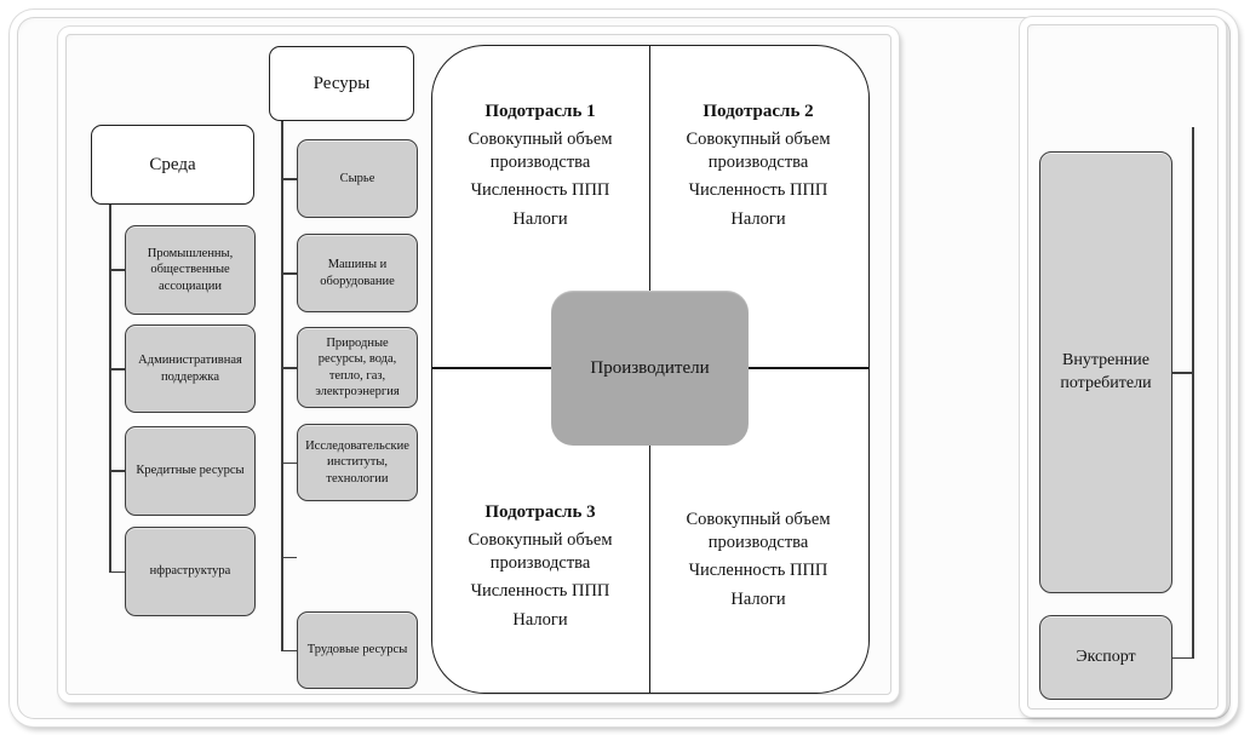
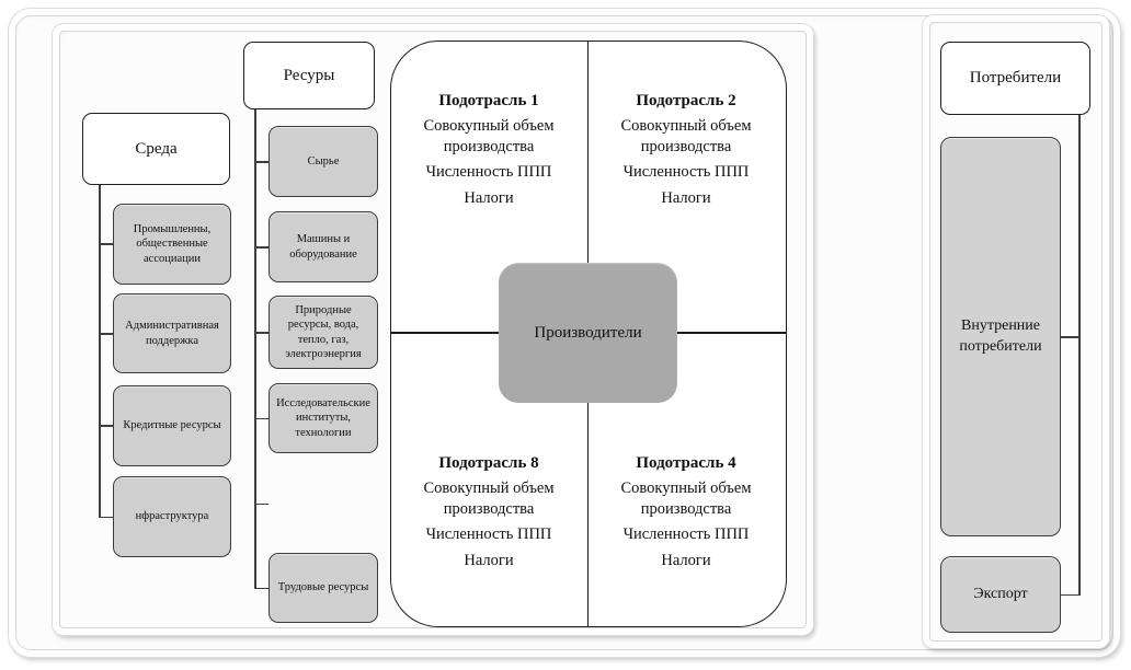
  Среда
  Промышленны, общественные ассоциации
  Административная поддержка
  Кредитные ресурсы
  нфраструктура
  Ресуры
  Сырье
  Машины и оборудование
  Природные ресурсы, вода, тепло, газ, электроэнергия
  Исследовательские институты, технологии
  Трудовые ресурсы
  Подотрасль 1
  Совокупный объем производства
  Численность ППП
  Налоги
  Подотрасль 2
  Совокупный объем производства
  Численность ППП
  Налоги
- Подотрасль 3
+ Подотрасль 8
  Совокупный объем производства
  Численность ППП
  Налоги
+ Подотрасль 4
  Совокупный объем производства
  Численность ППП
  Налоги
  Производители
+ Потребители
  Внутренние потребители
  Экспорт
